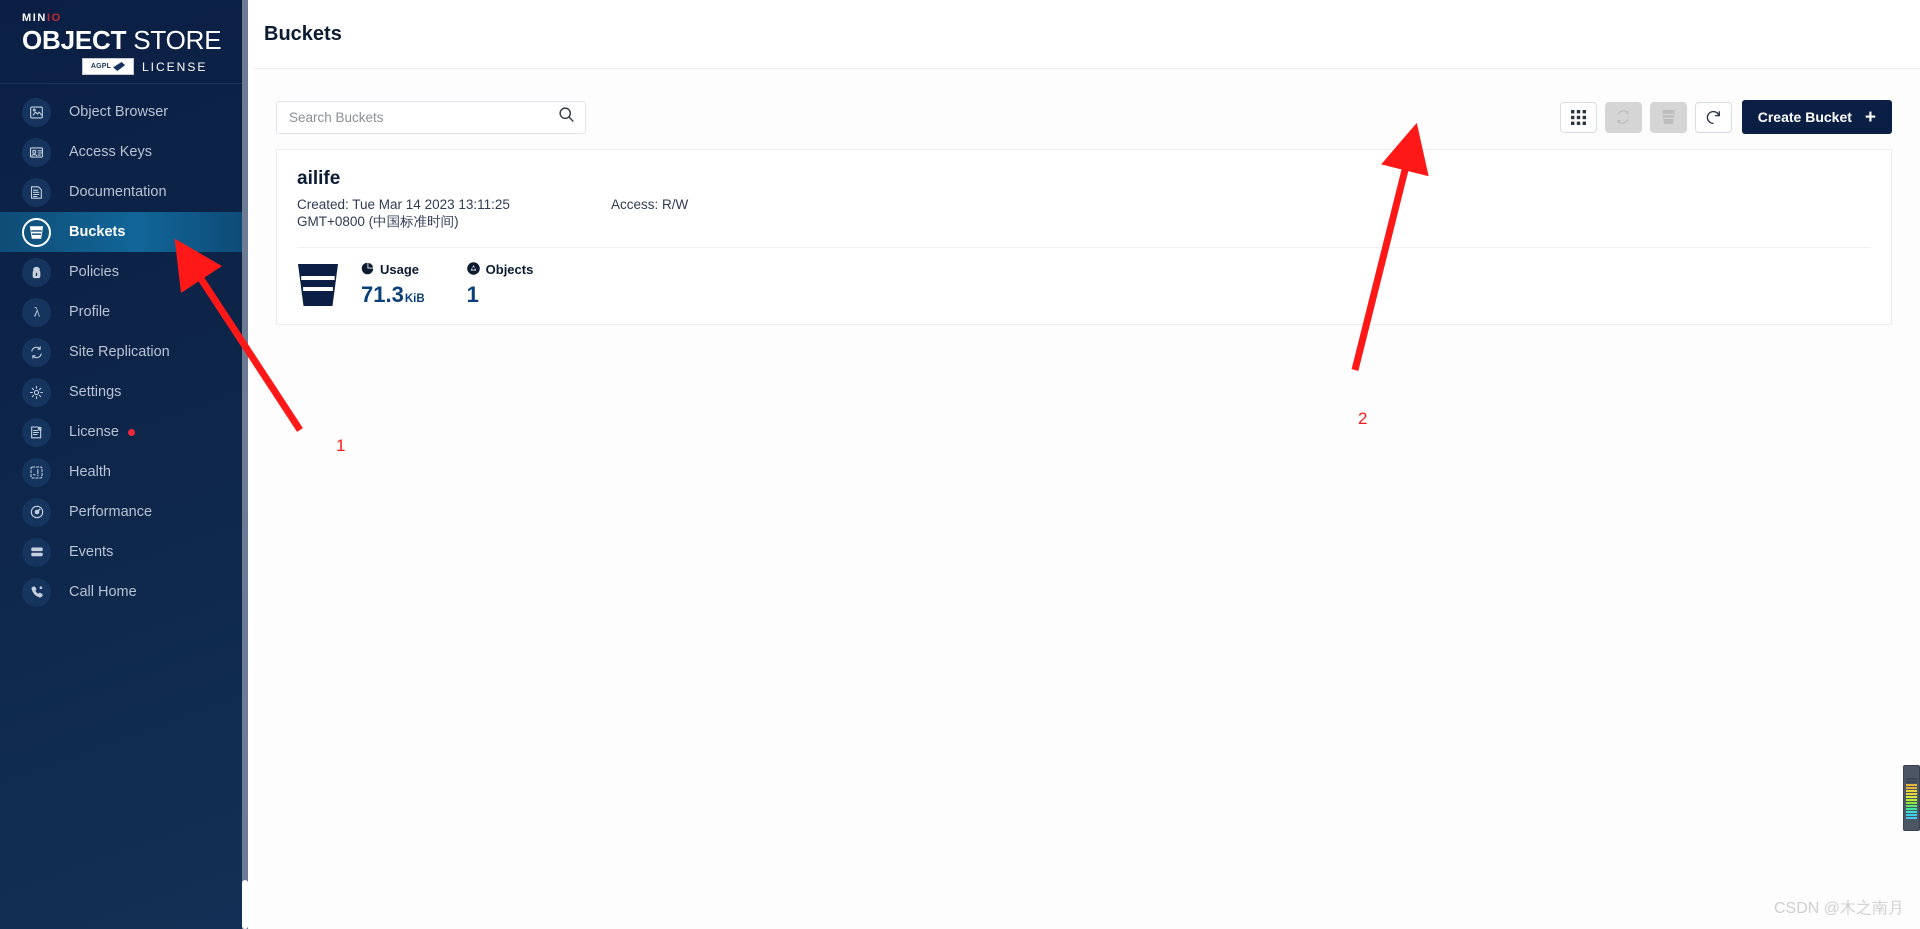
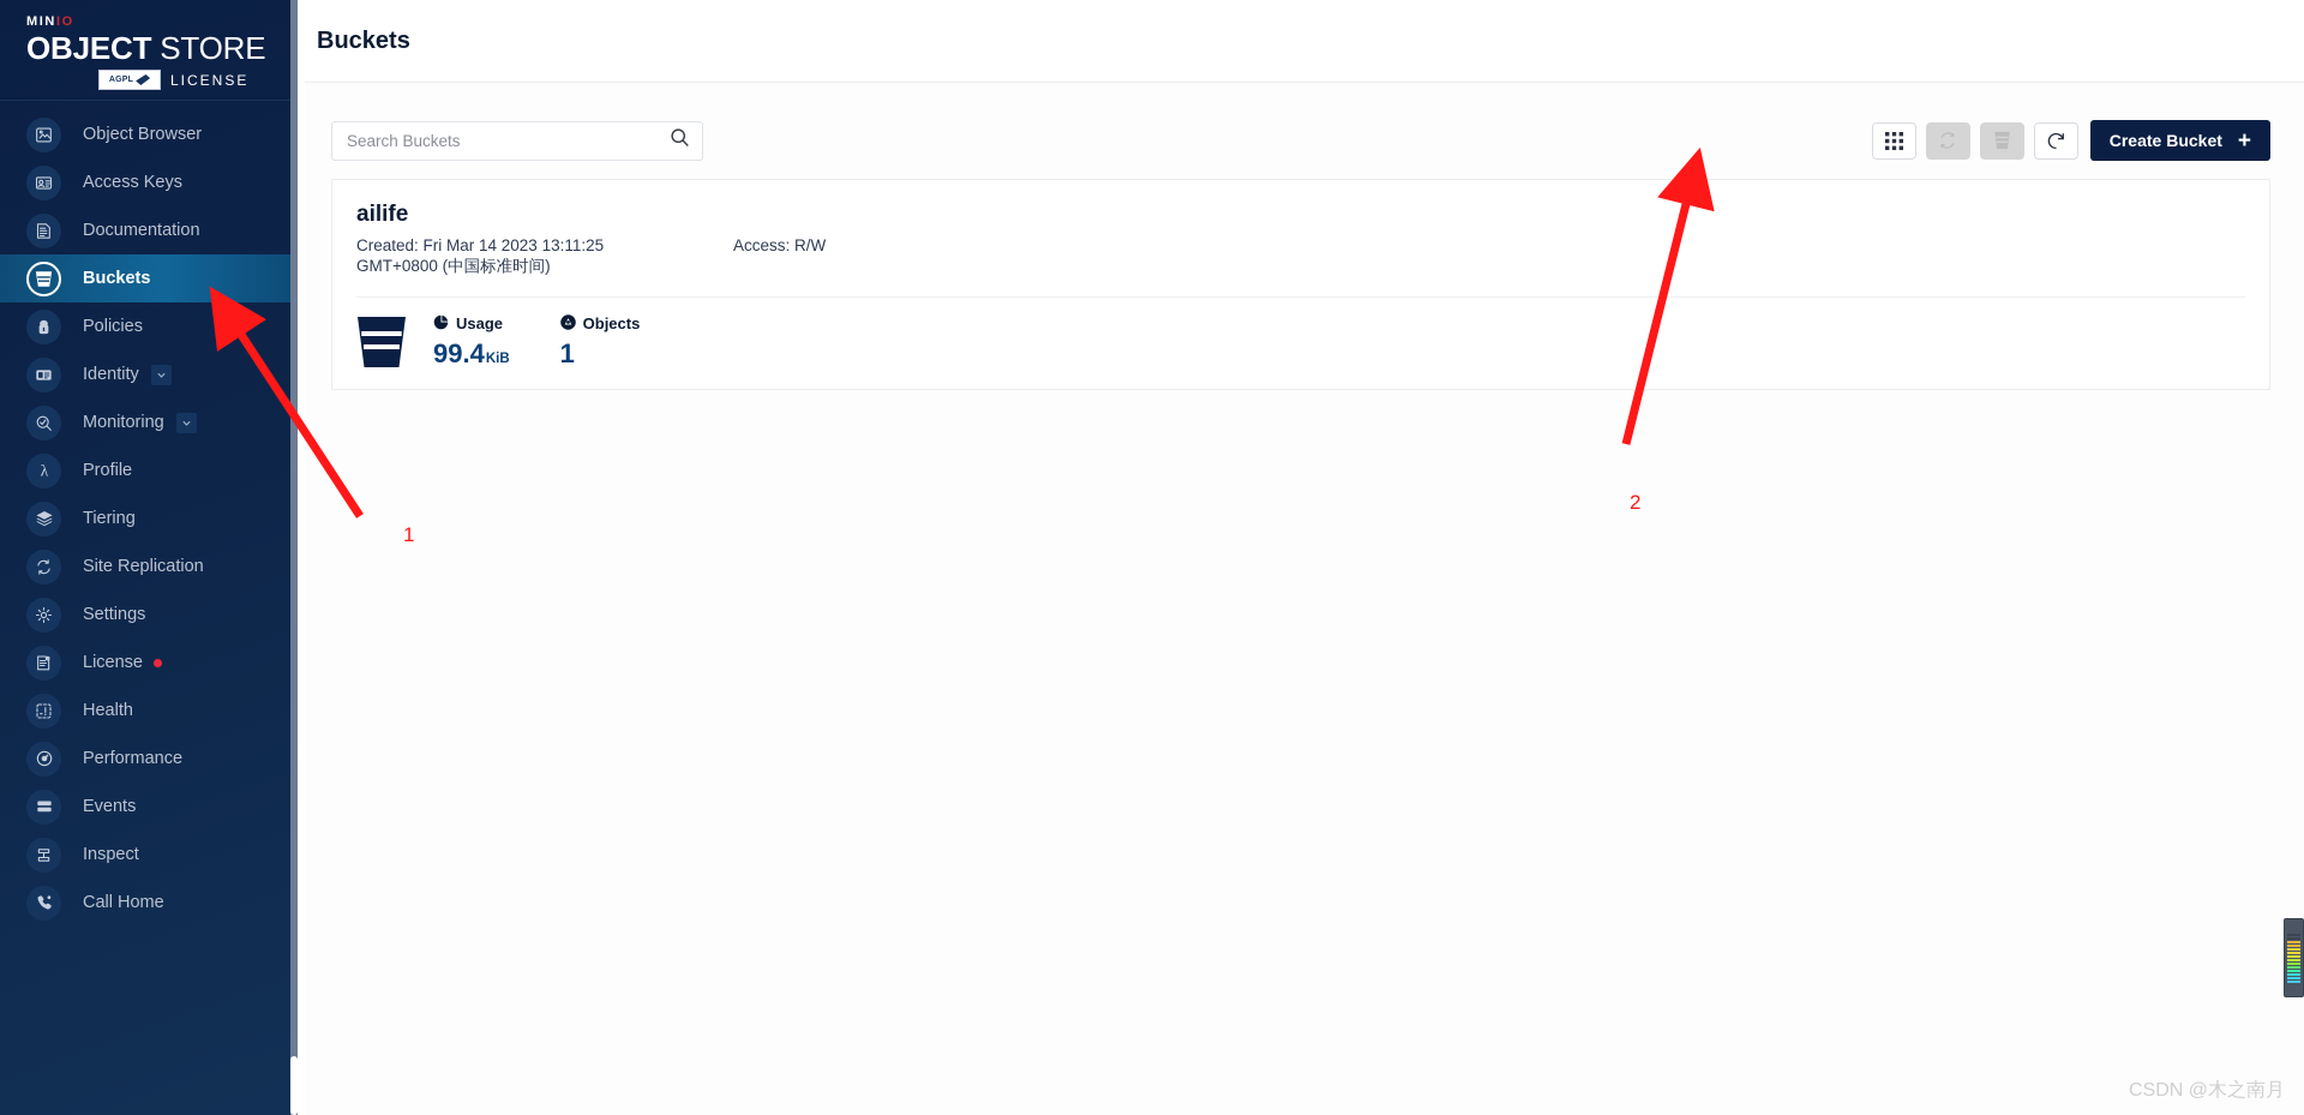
  MINIO
  OBJECT STORE
  LICENSE
  Object Browser
  Access Keys
  Documentation
  Buckets
  Policies
+ Identity
+ Monitoring
  λ
  Profile
+ Tiering
  Site Replication
  Settings
  License
  Health
  Performance
  Events
+ Inspect
  Call Home
  Buckets
  Search Buckets
  Create Bucket
  +
  ailife
- Created: Tue Mar 14 2023 13:11:25 GMT+0800 (中国标准时间)
+ Created: Fri Mar 14 2023 13:11:25 GMT+0800 (中国标准时间)
  Access: R/W
  Usage
- 71.3
+ 99.4
  KiB
  Objects
  1
  1
  2
  CSDN @木之南月
